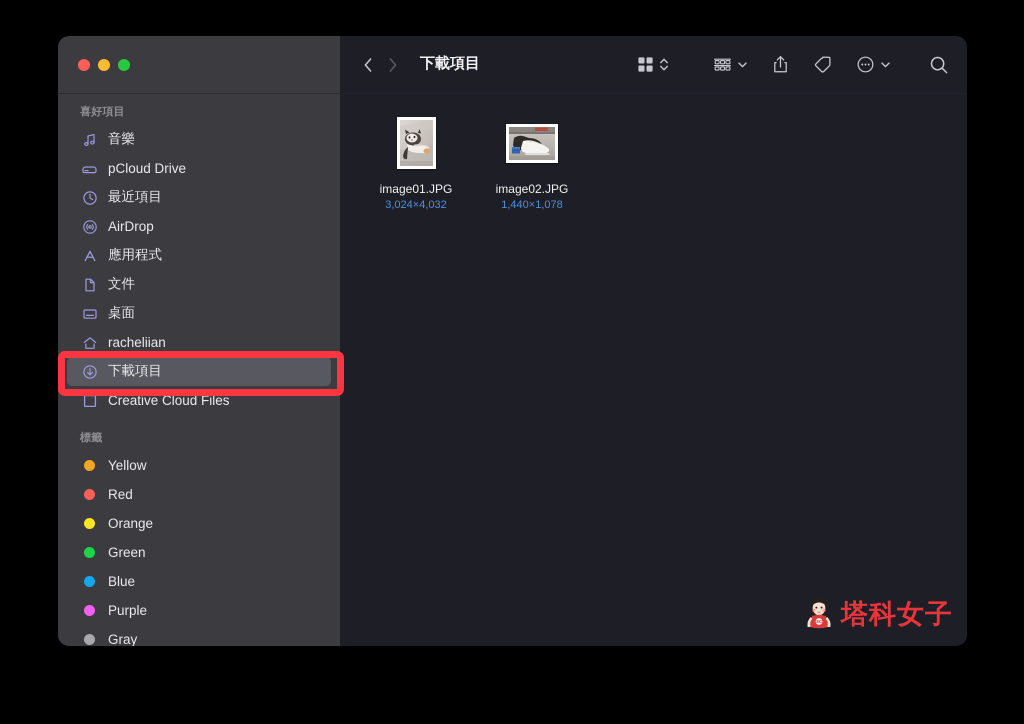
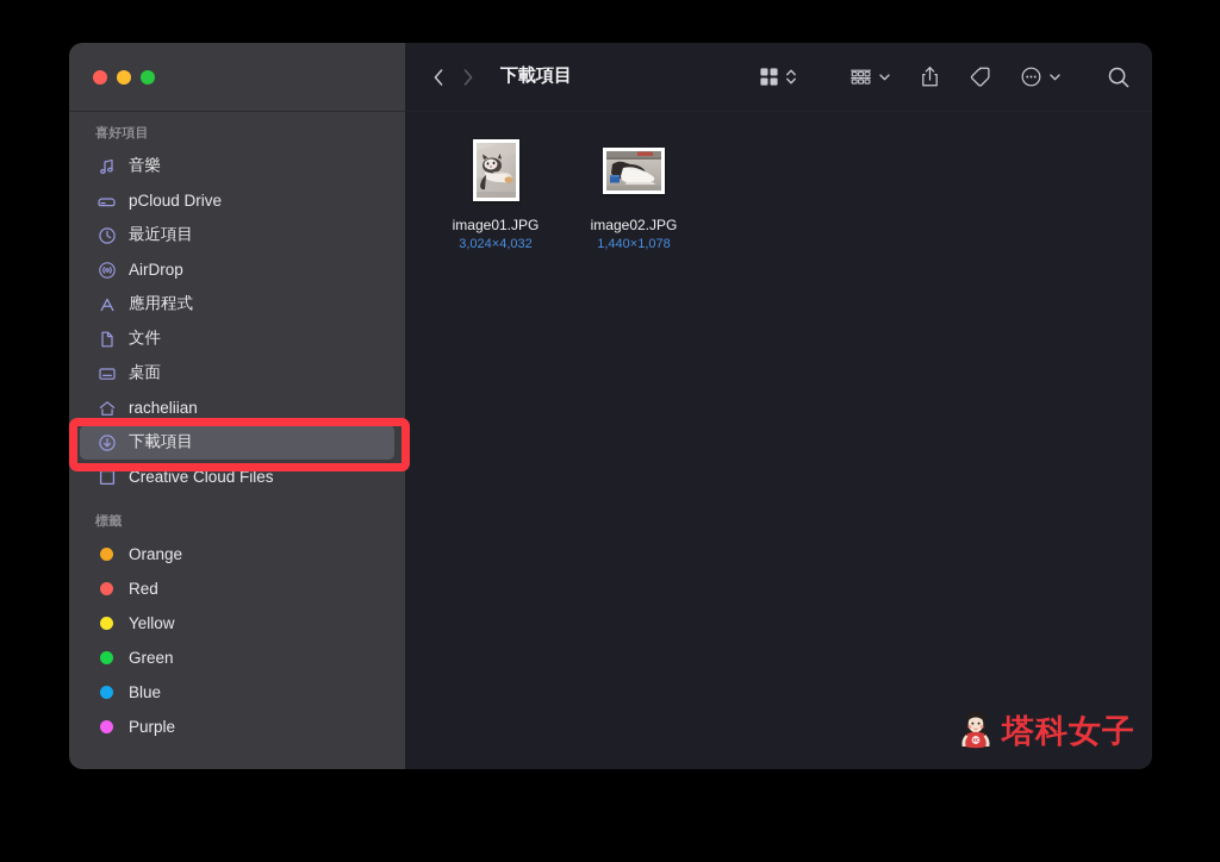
  喜好項目
  音樂
  pCloud Drive
  最近項目
  AirDrop
  應用程式
  文件
  桌面
  racheliian
  下載項目
  Creative Cloud Files
  標籤
- Yellow
+ Orange
  Red
- Orange
+ Yellow
  Green
  Blue
  Purple
- Gray
  下載項目
  image01.JPG
  3,024×4,032
  image02.JPG
  1,440×1,078
  塔科女子
